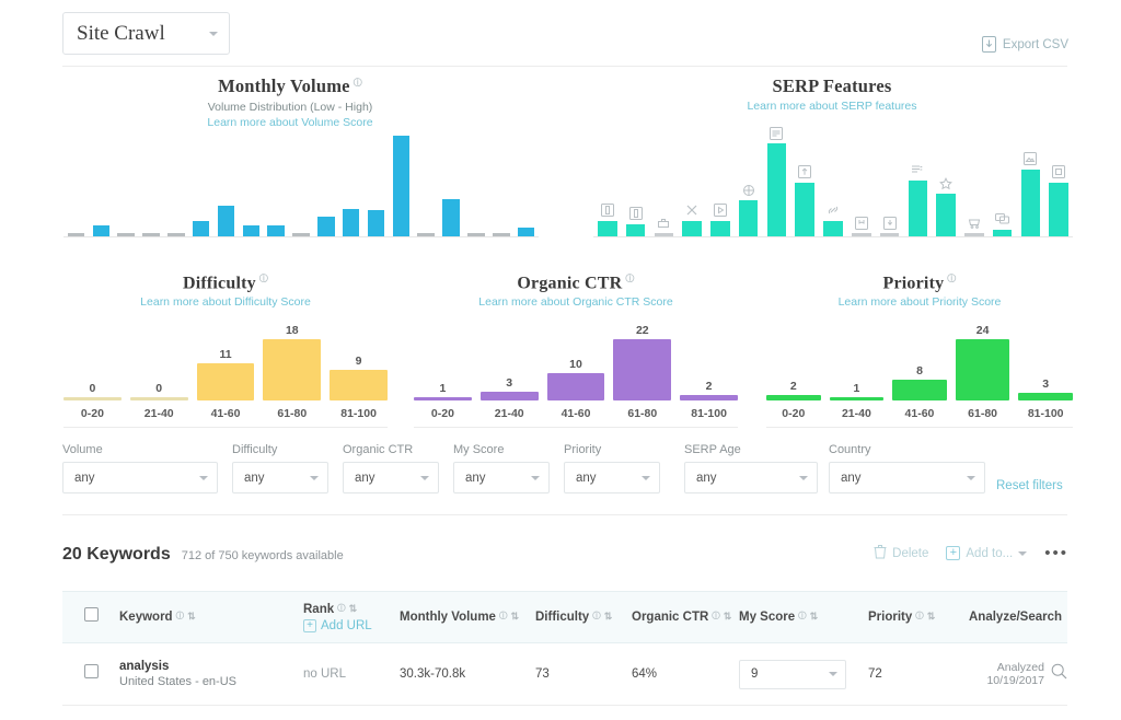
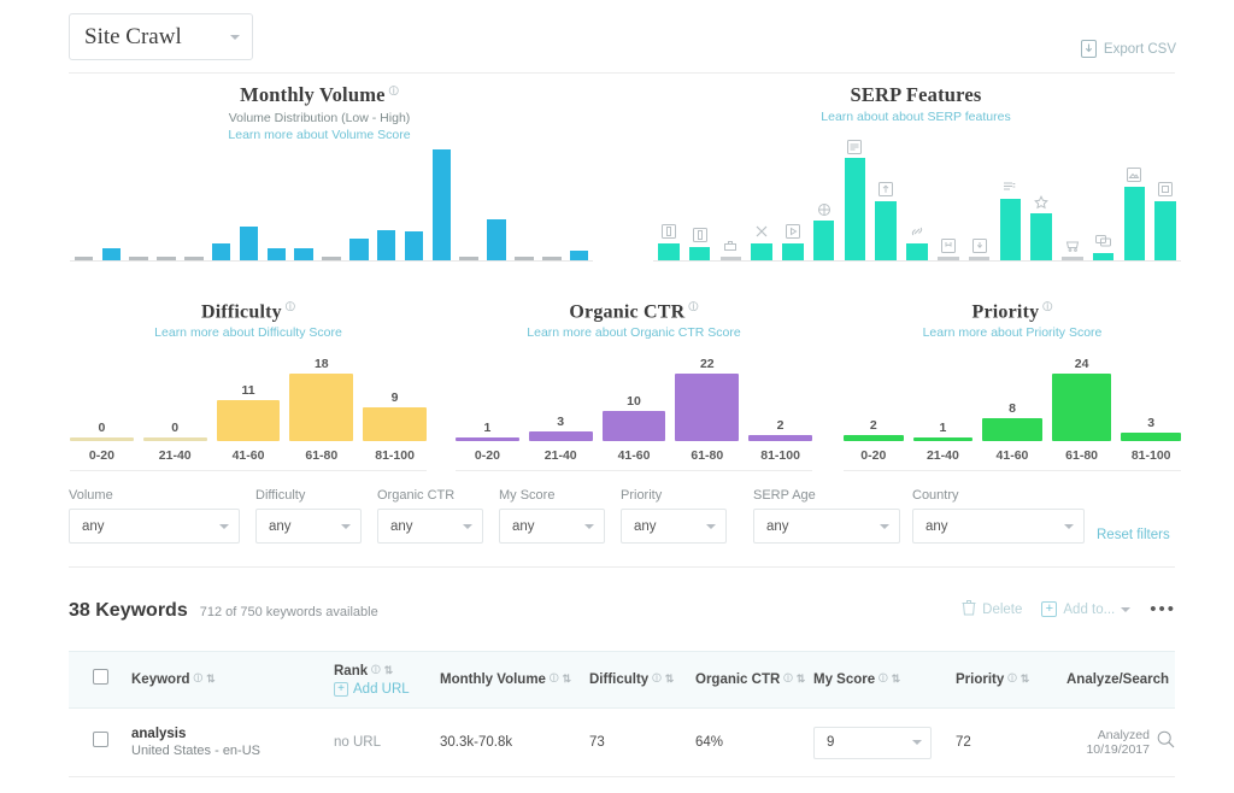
  Site Crawl
  Export CSV
  Monthly Volume ⓘ
  Volume Distribution (Low - High)
  Learn more about Volume Score
  SERP Features
- Learn more about SERP features
+ Learn about about SERP features
  Difficulty ⓘ
  Learn more about Difficulty Score
  0
  0
  11
  18
  9
  0-20
  21-40
  41-60
  61-80
  81-100
  Organic CTR ⓘ
  Learn more about Organic CTR Score
  1
  3
  10
  22
  2
  0-20
  21-40
  41-60
  61-80
  81-100
  Priority ⓘ
  Learn more about Priority Score
  2
  1
  8
  24
  3
  0-20
  21-40
  41-60
  61-80
  81-100
  Reset filters
  Volume
  any
  Difficulty
  any
  Organic CTR
  any
  My Score
  any
  Priority
  any
  SERP Age
  any
  Country
  any
- 20 Keywords
+ 38 Keywords
  712 of 750 keywords available
  Delete
  +
  Add to...
  •••
  Keyword
  ⓘ
  ⇅
  Rank
  ⓘ
  ⇅
  +
  Add URL
  Monthly Volume
  ⓘ
  ⇅
  Difficulty
  ⓘ
  ⇅
  Organic CTR
  ⓘ
  ⇅
  My Score
  ⓘ
  ⇅
  Priority
  ⓘ
  ⇅
  Analyze/Search
  analysis
  United States - en-US
  no URL
  30.3k-70.8k
  73
  64%
  9
  72
  Analyzed
  10/19/2017
